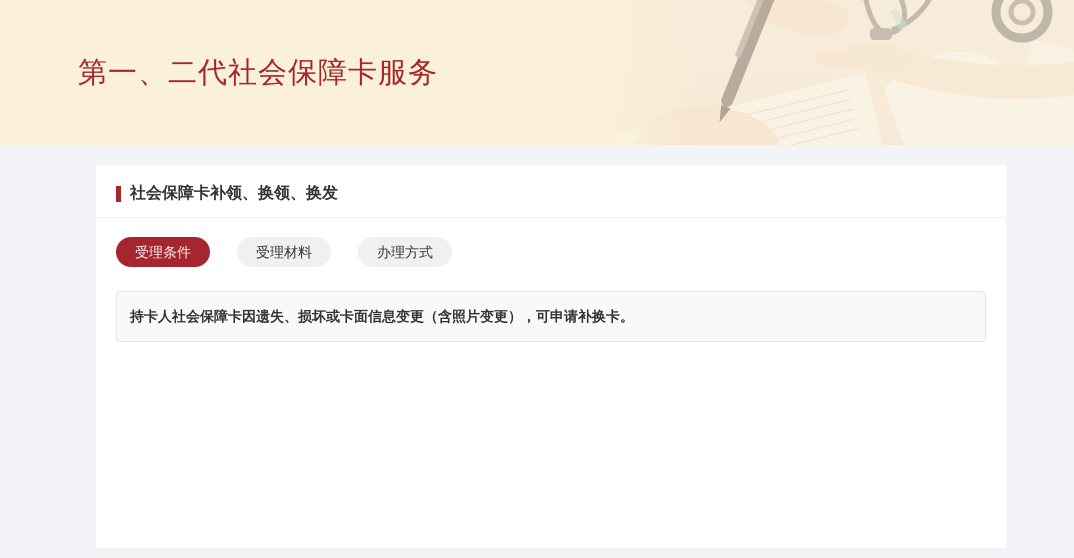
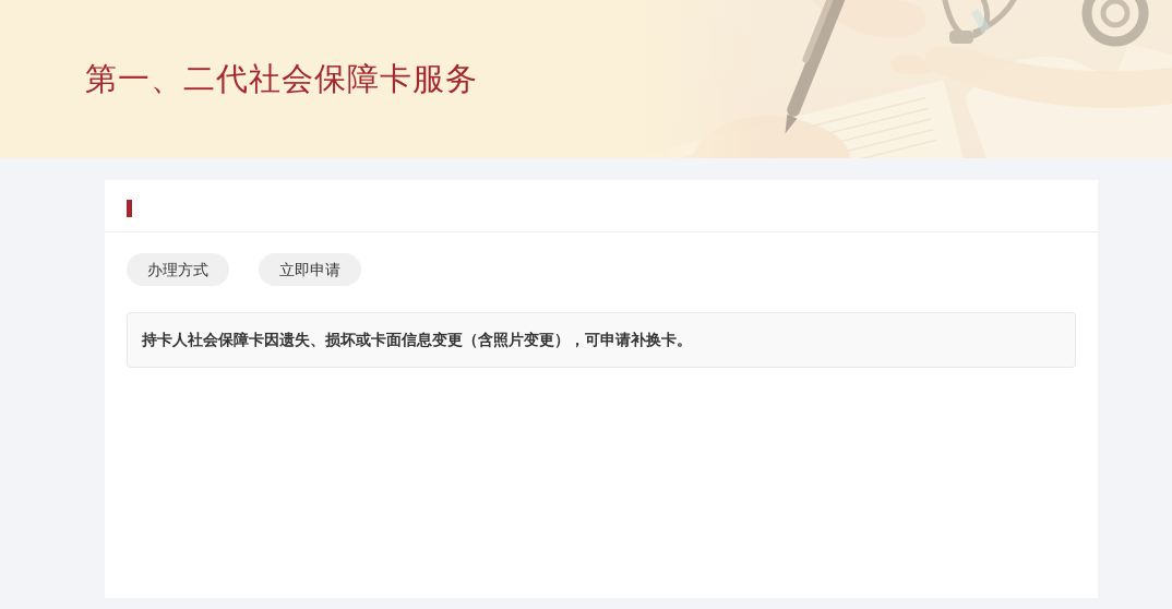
  第一、二代社会保障卡服务
- 社会保障卡补领、换领、换发
- 受理条件
- 受理材料
  办理方式
+ 立即申请
  持卡人社会保障卡因遗失、损坏或卡面信息变更（含照片变更），可申请补换卡。
